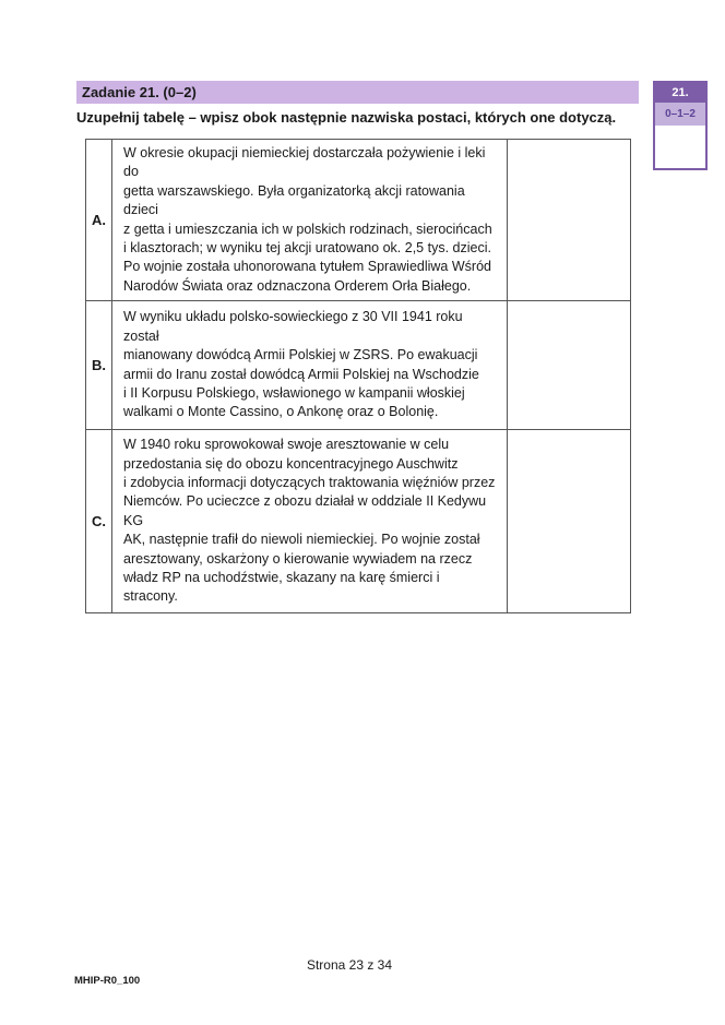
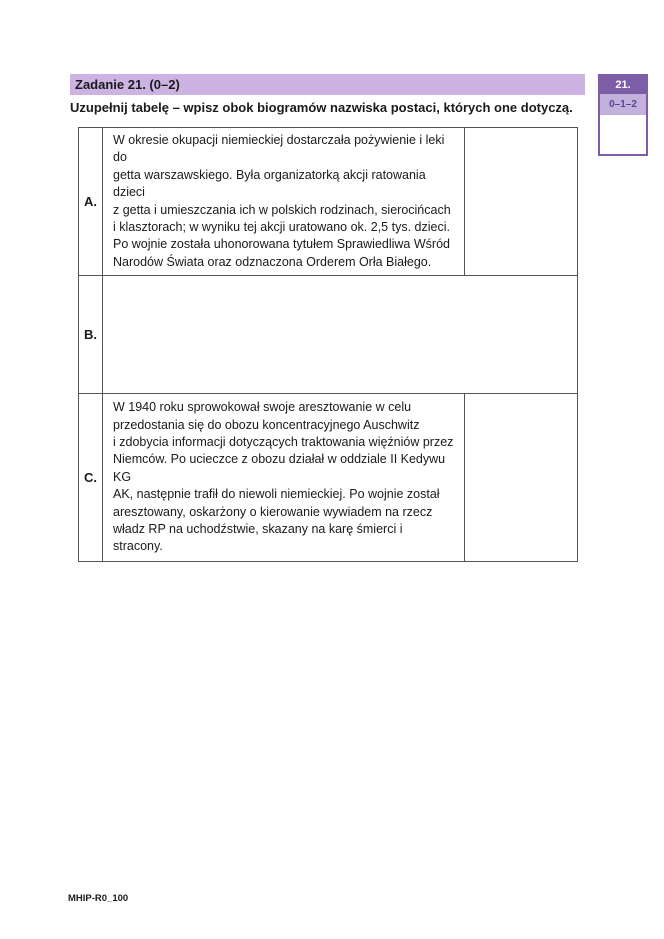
  Zadanie 21. (0–2)
- Uzupełnij tabelę – wpisz obok następnie nazwiska postaci, których one dotyczą.
+ Uzupełnij tabelę – wpisz obok biogramów nazwiska postaci, których one dotyczą.
  21.
  0–1–2
  A.
  W okresie okupacji niemieckiej dostarczała pożywienie i leki do
  getta warszawskiego. Była organizatorką akcji ratowania dzieci
  z getta i umieszczania ich w polskich rodzinach, sierocińcach
  i klasztorach; w wyniku tej akcji uratowano ok. 2,5 tys. dzieci.
  Po wojnie została uhonorowana tytułem Sprawiedliwa Wśród
  Narodów Świata oraz odznaczona Orderem Orła Białego.
  B.
- W wyniku układu polsko-sowieckiego z 30 VII 1941 roku został
- mianowany dowódcą Armii Polskiej w ZSRS. Po ewakuacji
- armii do Iranu został dowódcą Armii Polskiej na Wschodzie
- i II Korpusu Polskiego, wsławionego w kampanii włoskiej
- walkami o Monte Cassino, o Ankonę oraz o Bolonię.
  C.
  W 1940 roku sprowokował swoje aresztowanie w celu
  przedostania się do obozu koncentracyjnego Auschwitz
  i zdobycia informacji dotyczących traktowania więźniów przez
  Niemców. Po ucieczce z obozu działał w oddziale II Kedywu KG
  AK, następnie trafił do niewoli niemieckiej. Po wojnie został
  aresztowany, oskarżony o kierowanie wywiadem na rzecz
  władz RP na uchodźstwie, skazany na karę śmierci i stracony.
- Strona 23 z 34
  MHIP-R0_100
